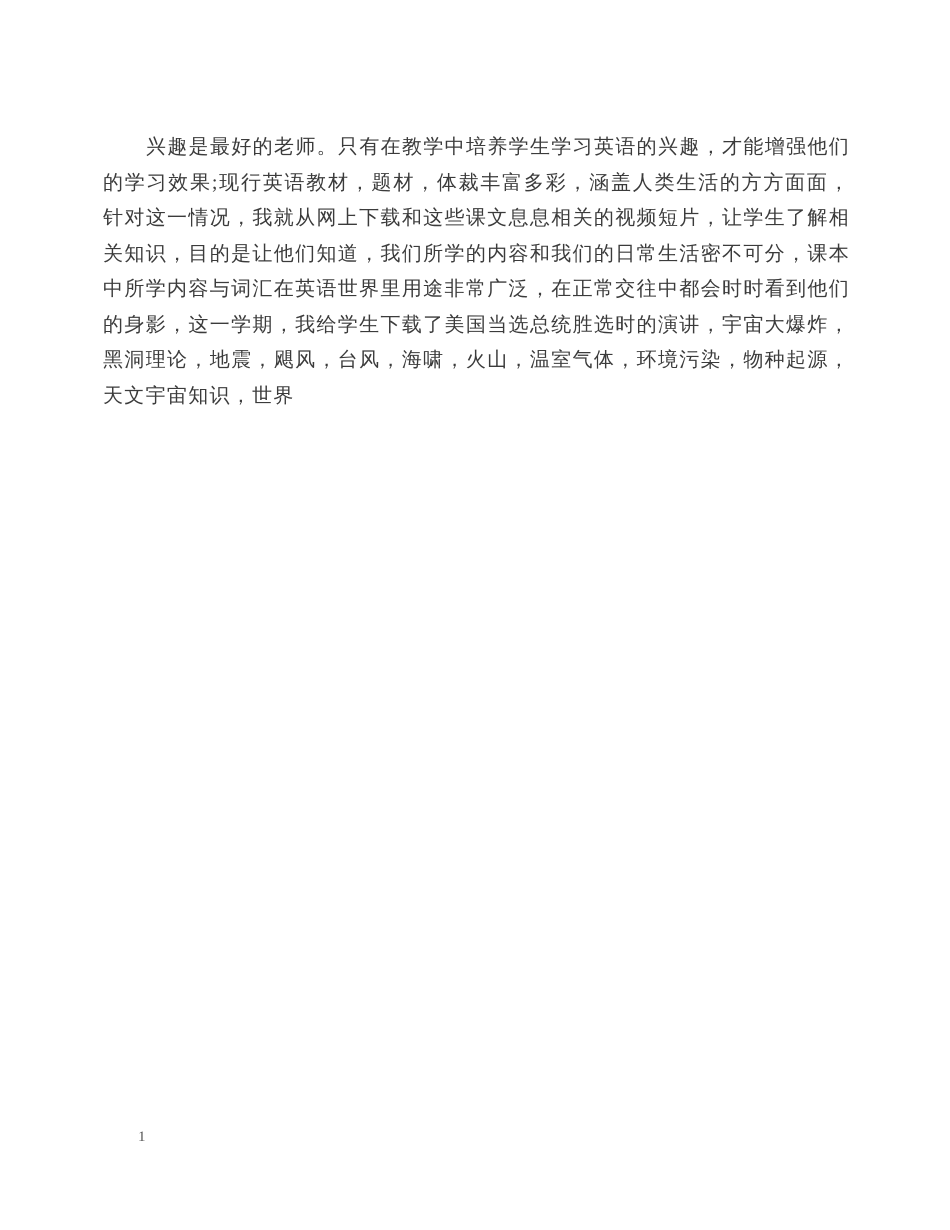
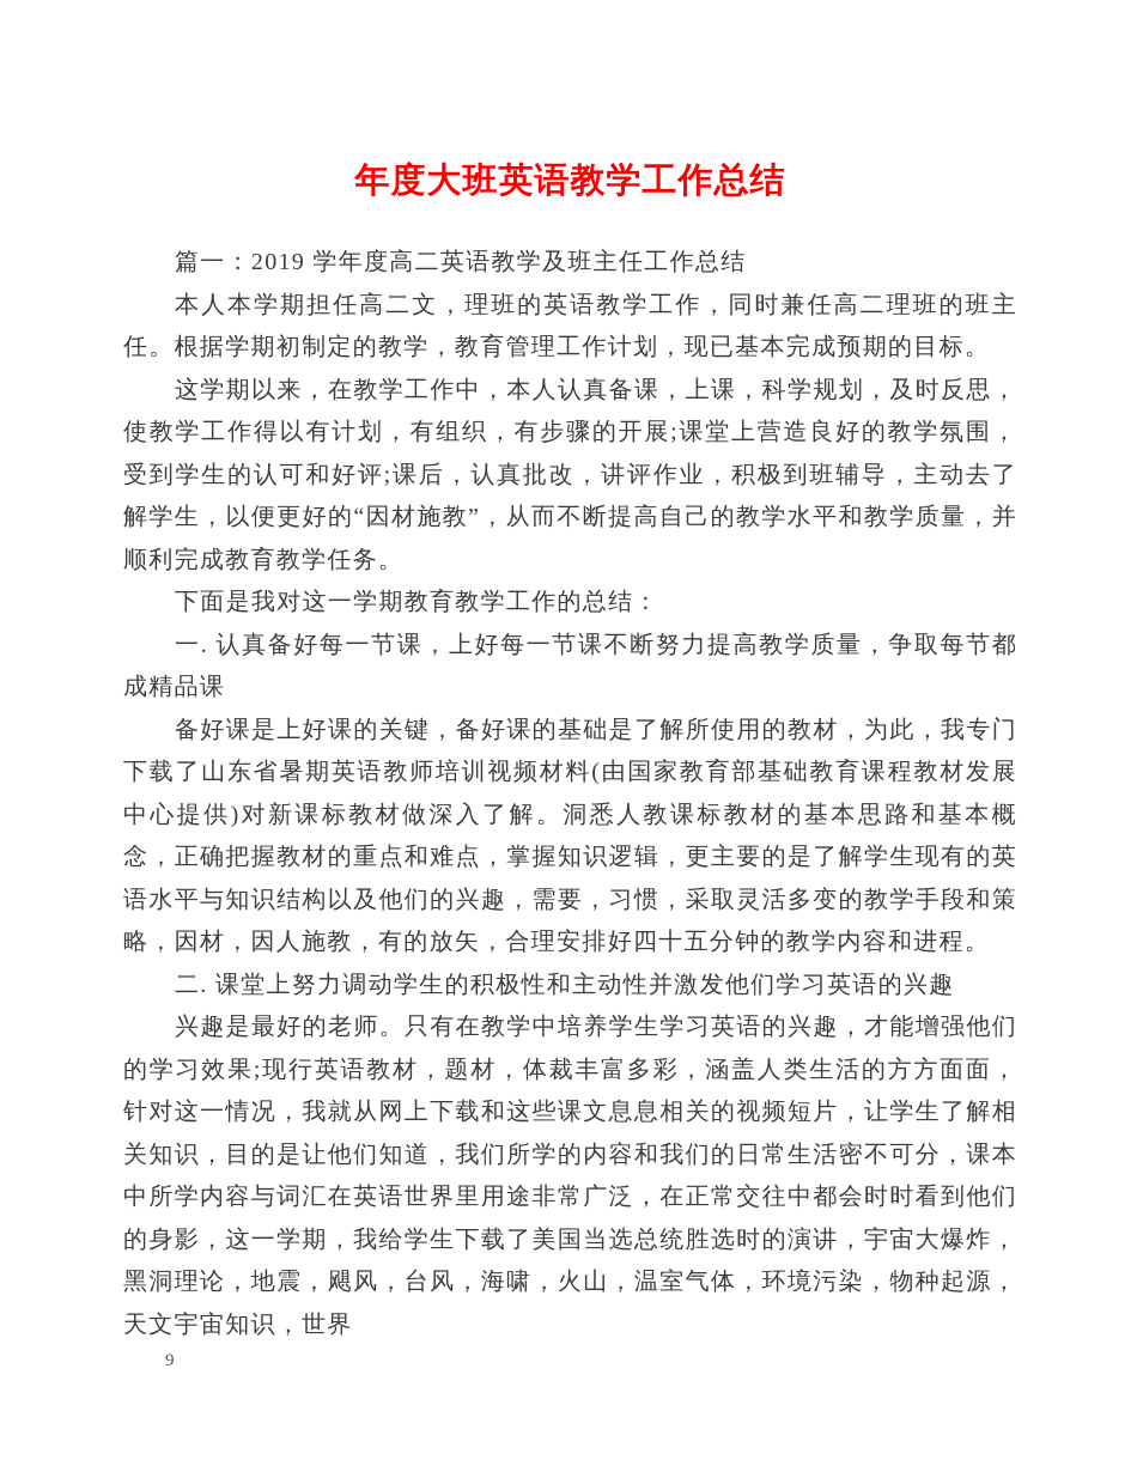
+ 年度大班英语教学工作总结
+ 篇一：2019 学年度高二英语教学及班主任工作总结
+ 本人本学期担任高二文，理班的英语教学工作，同时兼任高二理班的班主任。根据学期初制定的教学，教育管理工作计划，现已基本完成预期的目标。
+ 这学期以来，在教学工作中，本人认真备课，上课，科学规划，及时反思，使教学工作得以有计划，有组织，有步骤的开展;课堂上营造良好的教学氛围，受到学生的认可和好评;课后，认真批改，讲评作业，积极到班辅导，主动去了解学生，以便更好的“因材施教”，从而不断提高自己的教学水平和教学质量，并顺利完成教育教学任务。
+ 下面是我对这一学期教育教学工作的总结：
+ 一. 认真备好每一节课，上好每一节课不断努力提高教学质量，争取每节都成精品课
+ 备好课是上好课的关键，备好课的基础是了解所使用的教材，为此，我专门下载了山东省暑期英语教师培训视频材料(由国家教育部基础教育课程教材发展中心提供)对新课标教材做深入了解。洞悉人教课标教材的基本思路和基本概念，正确把握教材的重点和难点，掌握知识逻辑，更主要的是了解学生现有的英语水平与知识结构以及他们的兴趣，需要，习惯，采取灵活多变的教学手段和策略，因材，因人施教，有的放矢，合理安排好四十五分钟的教学内容和进程。
+ 二. 课堂上努力调动学生的积极性和主动性并激发他们学习英语的兴趣
  兴趣是最好的老师。只有在教学中培养学生学习英语的兴趣，才能增强他们的学习效果;现行英语教材，题材，体裁丰富多彩，涵盖人类生活的方方面面，针对这一情况，我就从网上下载和这些课文息息相关的视频短片，让学生了解相关知识，目的是让他们知道，我们所学的内容和我们的日常生活密不可分，课本中所学内容与词汇在英语世界里用途非常广泛，在正常交往中都会时时看到他们的身影，这一学期，我给学生下载了美国当选总统胜选时的演讲，宇宙大爆炸，黑洞理论，地震，飓风，台风，海啸，火山，温室气体，环境污染，物种起源，天文宇宙知识，世界
- 1
+ 9
